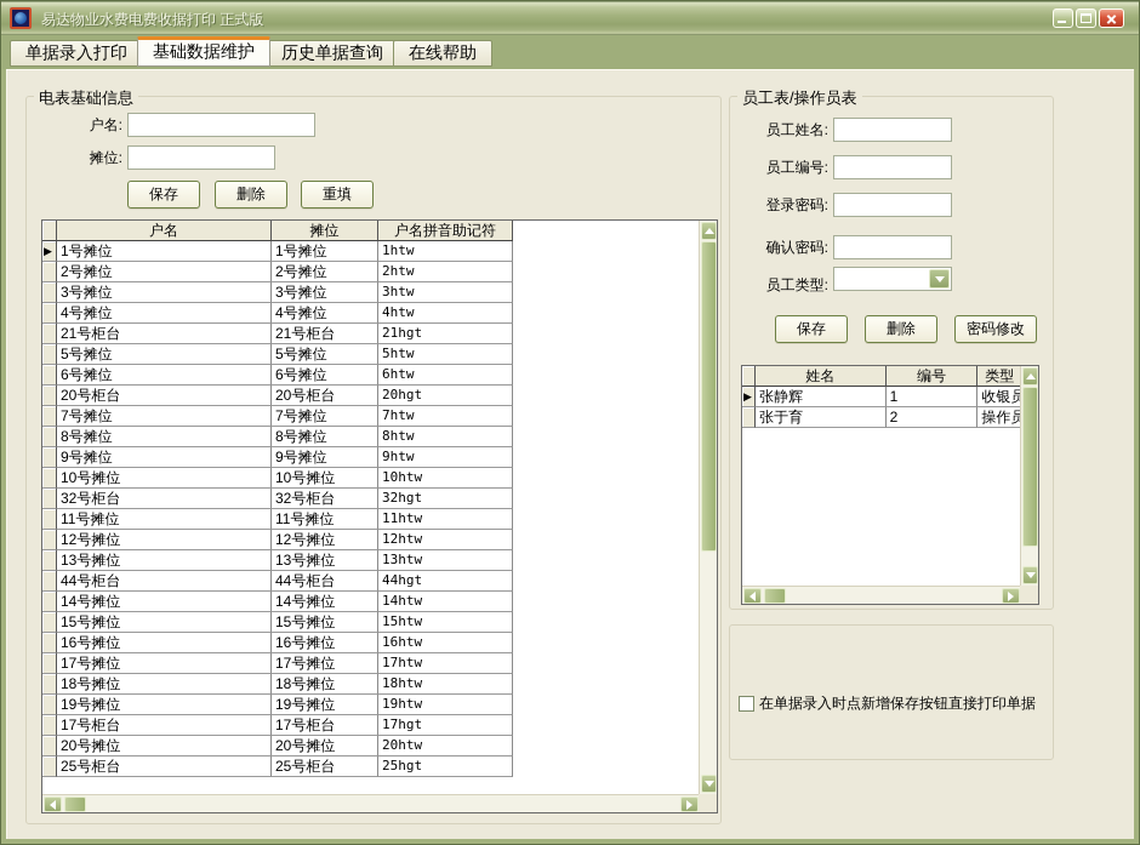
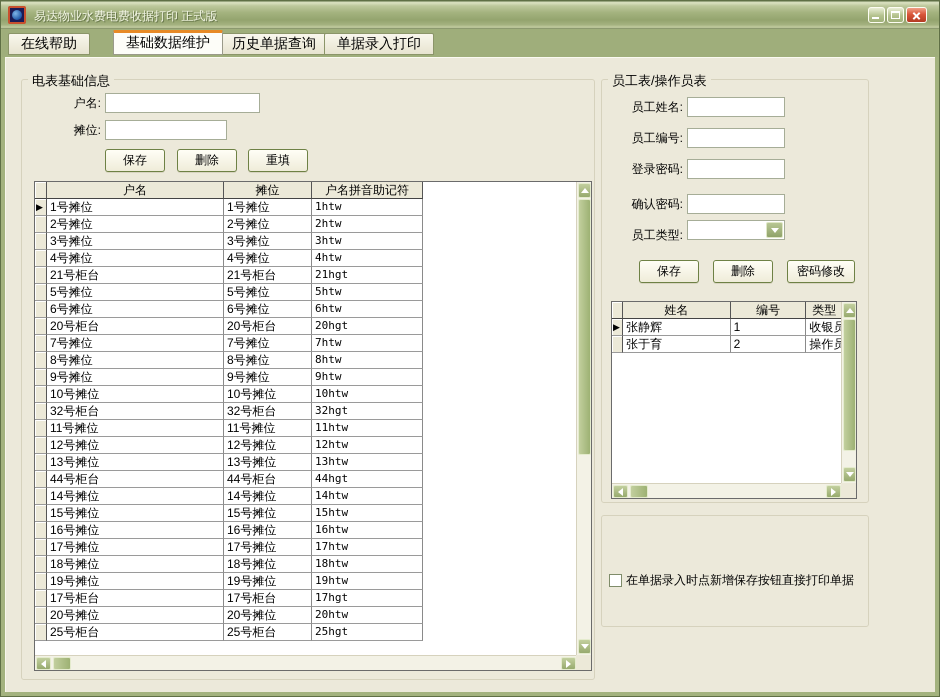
  易达物业水费电费收据打印 正式版
- 单据录入打印
+ 在线帮助
  基础数据维护
  历史单据查询
- 在线帮助
+ 单据录入打印
  电表基础信息
  户名:
  摊位:
  保存
  删除
  重填
  户名
  摊位
  户名拼音助记符
  ▶
  1号摊位
  1号摊位
  1htw
  2号摊位
  2号摊位
  2htw
  3号摊位
  3号摊位
  3htw
  4号摊位
  4号摊位
  4htw
  21号柜台
  21号柜台
  21hgt
  5号摊位
  5号摊位
  5htw
  6号摊位
  6号摊位
  6htw
  20号柜台
  20号柜台
  20hgt
  7号摊位
  7号摊位
  7htw
  8号摊位
  8号摊位
  8htw
  9号摊位
  9号摊位
  9htw
  10号摊位
  10号摊位
  10htw
  32号柜台
  32号柜台
  32hgt
  11号摊位
  11号摊位
  11htw
  12号摊位
  12号摊位
  12htw
  13号摊位
  13号摊位
  13htw
  44号柜台
  44号柜台
  44hgt
  14号摊位
  14号摊位
  14htw
  15号摊位
  15号摊位
  15htw
  16号摊位
  16号摊位
  16htw
  17号摊位
  17号摊位
  17htw
  18号摊位
  18号摊位
  18htw
  19号摊位
  19号摊位
  19htw
  17号柜台
  17号柜台
  17hgt
  20号摊位
  20号摊位
  20htw
  25号柜台
  25号柜台
  25hgt
  员工表/操作员表
  员工姓名:
  员工编号:
  登录密码:
  确认密码:
  员工类型:
  保存
  删除
  密码修改
  姓名
  编号
  类型
  ▶
  张静辉
  1
  收银员
  张于育
  2
  操作员
  在单据录入时点新增保存按钮直接打印单据
